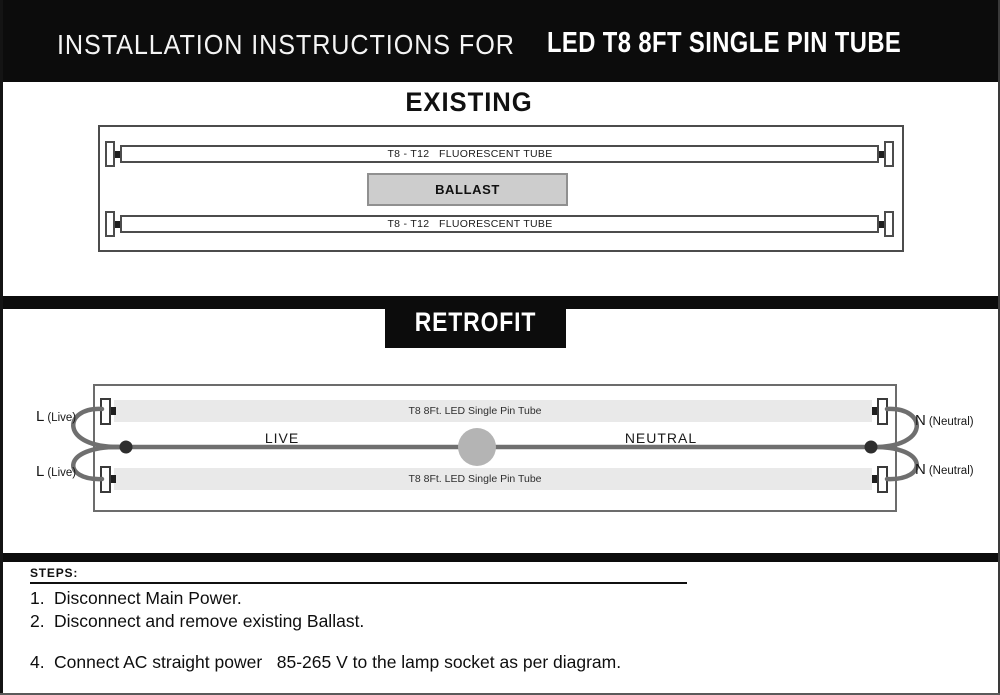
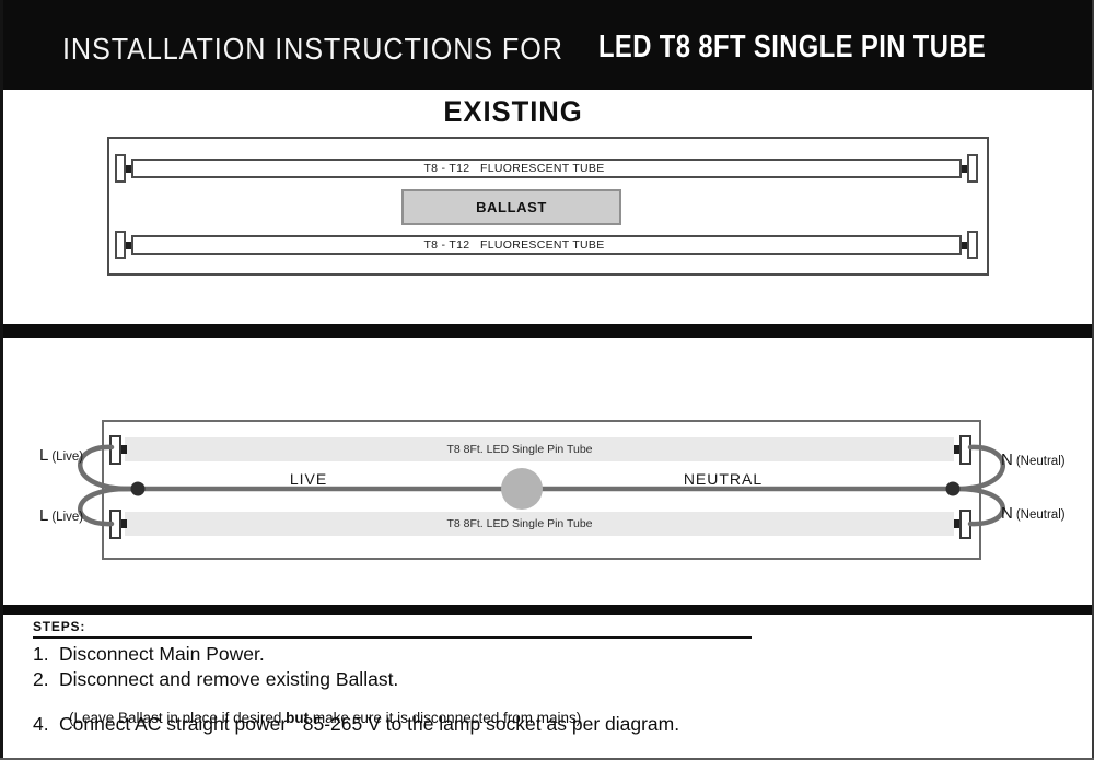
  INSTALLATION INSTRUCTIONS FOR
  LED T8 8FT SINGLE PIN TUBE
  EXISTING
  T8 - T12 FLUORESCENT TUBE
  BALLAST
  T8 - T12 FLUORESCENT TUBE
- RETROFIT
  T8 8Ft. LED Single Pin Tube
  T8 8Ft. LED Single Pin Tube
  LIVE
  NEUTRAL
  L (Live)
  L (Live)
  N (Neutral)
  N (Neutral)
  STEPS:
  1.
  Disconnect Main Power.
  2.
  Disconnect and remove existing Ballast.
+ (Leave Ballast in place if desired but make sure it is disconnected from mains)
  4.
  Connect AC straight power 85-265 V to the lamp socket as per diagram.
